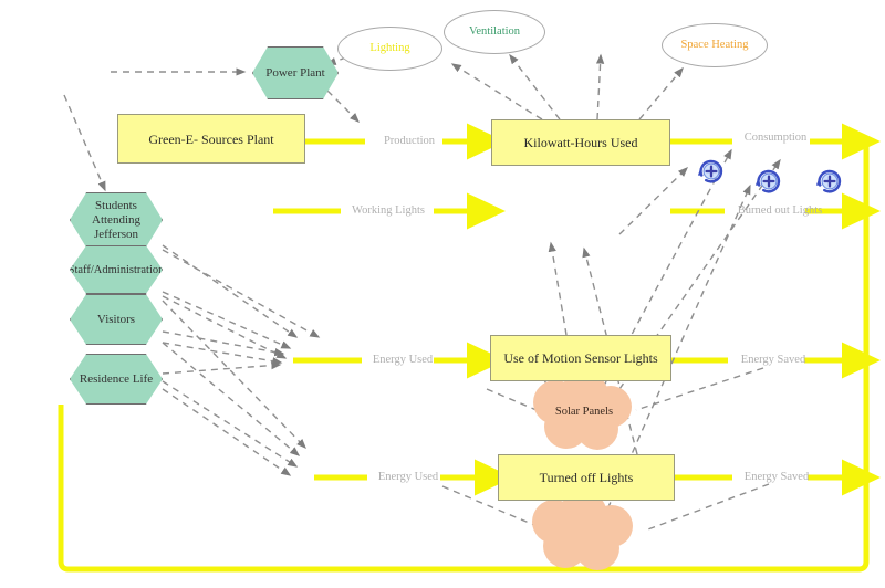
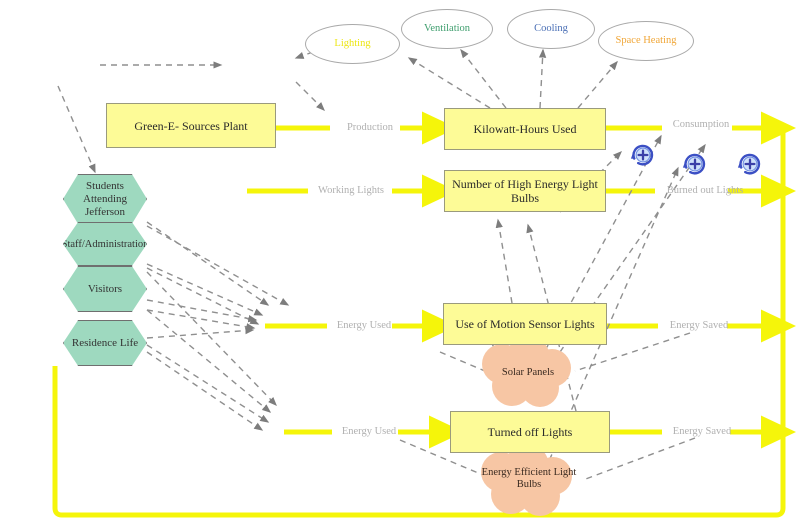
- Power Plant
  Students Attending Jefferson
  Staff/Administration
  Visitors
  Residence Life
  Lighting
  Ventilation
+ Cooling
  Space Heating
  Green-E- Sources Plant
  Kilowatt-Hours Used
+ Number of High Energy Light Bulbs
  Use of Motion Sensor Lights
  Turned off Lights
  Solar Panels
+ Energy Efficient Light Bulbs
  Production
  Consumption
  Working Lights
  Burned out Lights
  Energy Used
  Energy Saved
  Energy Used
  Energy Saved
